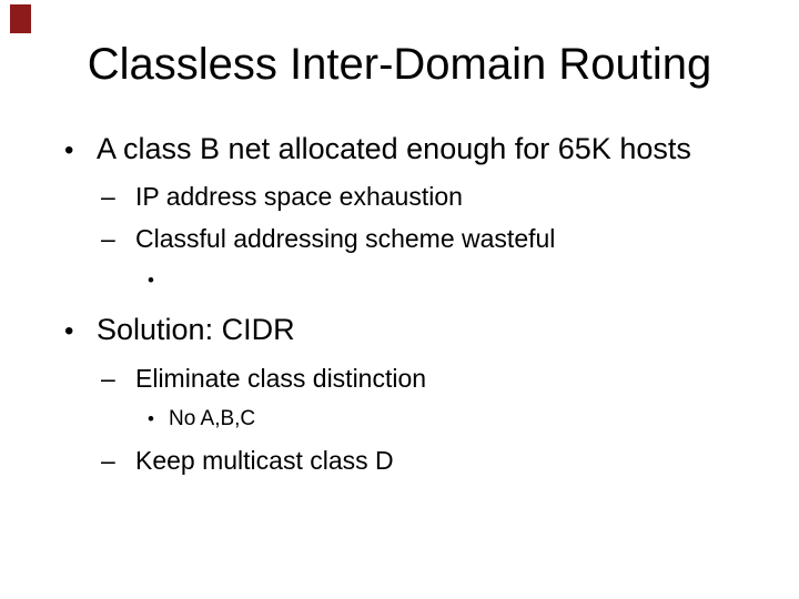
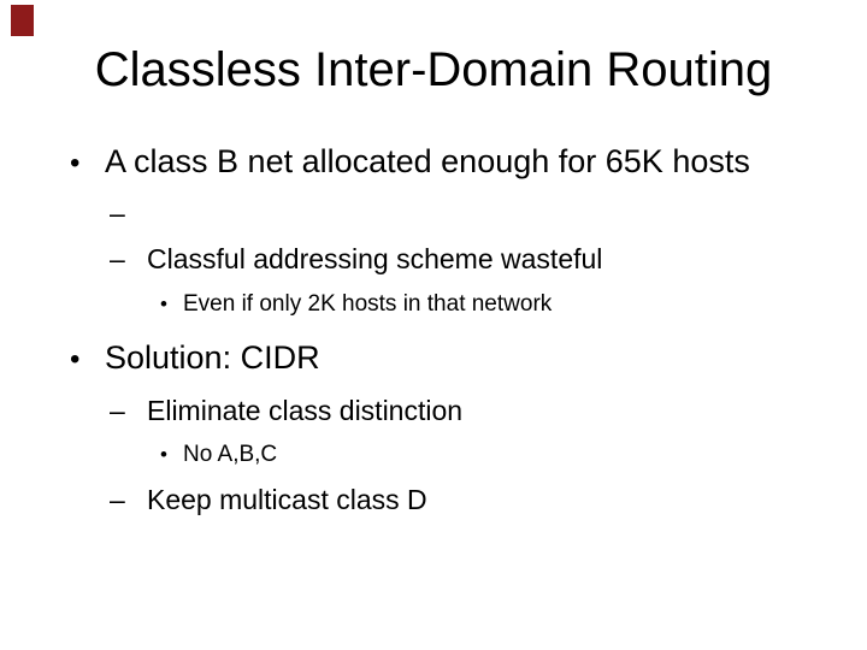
  Classless Inter-Domain Routing
  •
  A class B net allocated enough for 65K hosts
  –
- IP address space exhaustion
  –
  Classful addressing scheme wasteful
  •
+ Even if only 2K hosts in that network
  •
  Solution: CIDR
  –
  Eliminate class distinction
  •
  No A,B,C
  –
  Keep multicast class D
